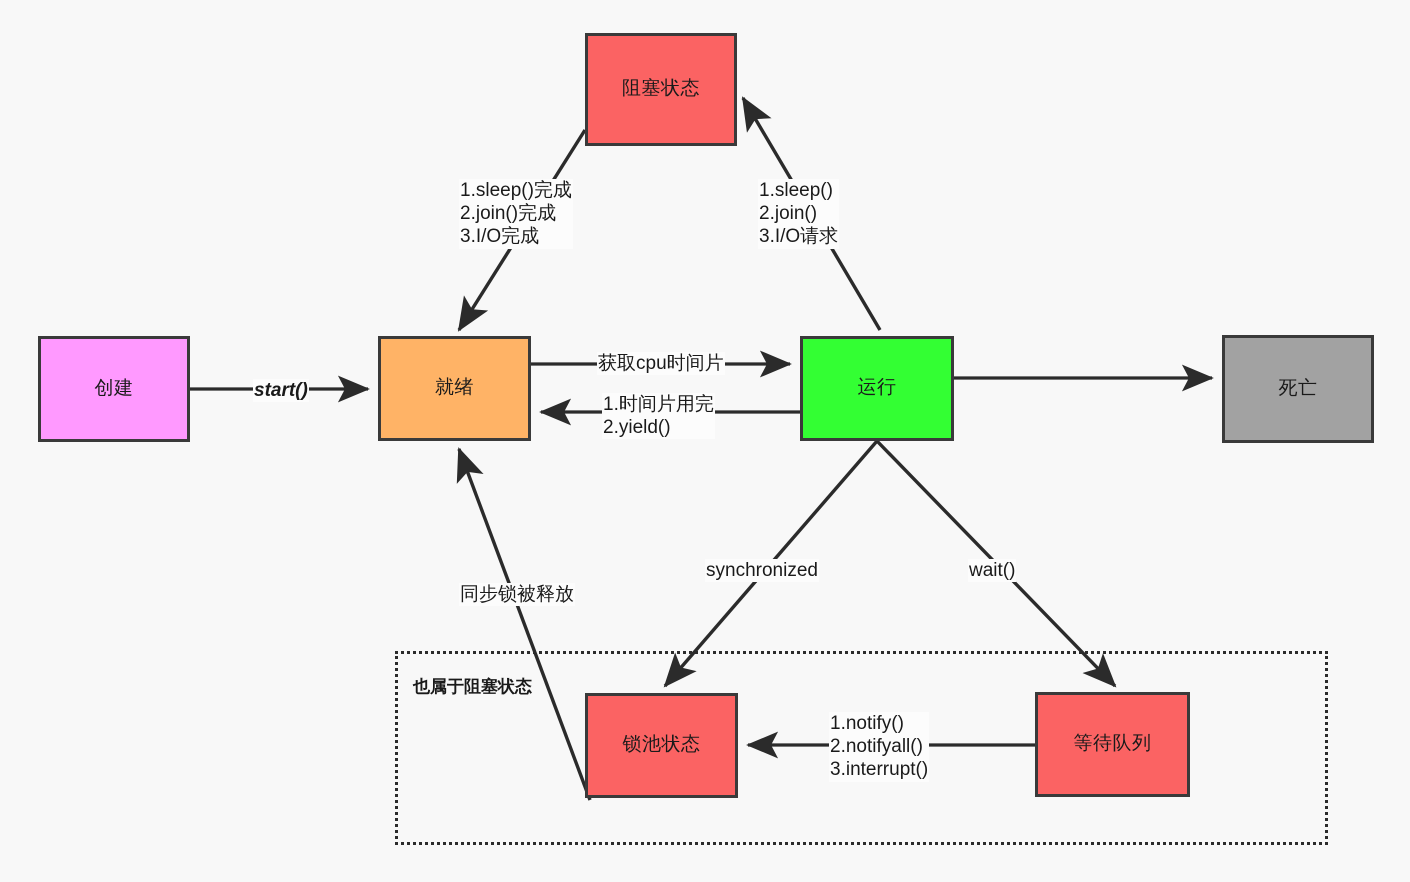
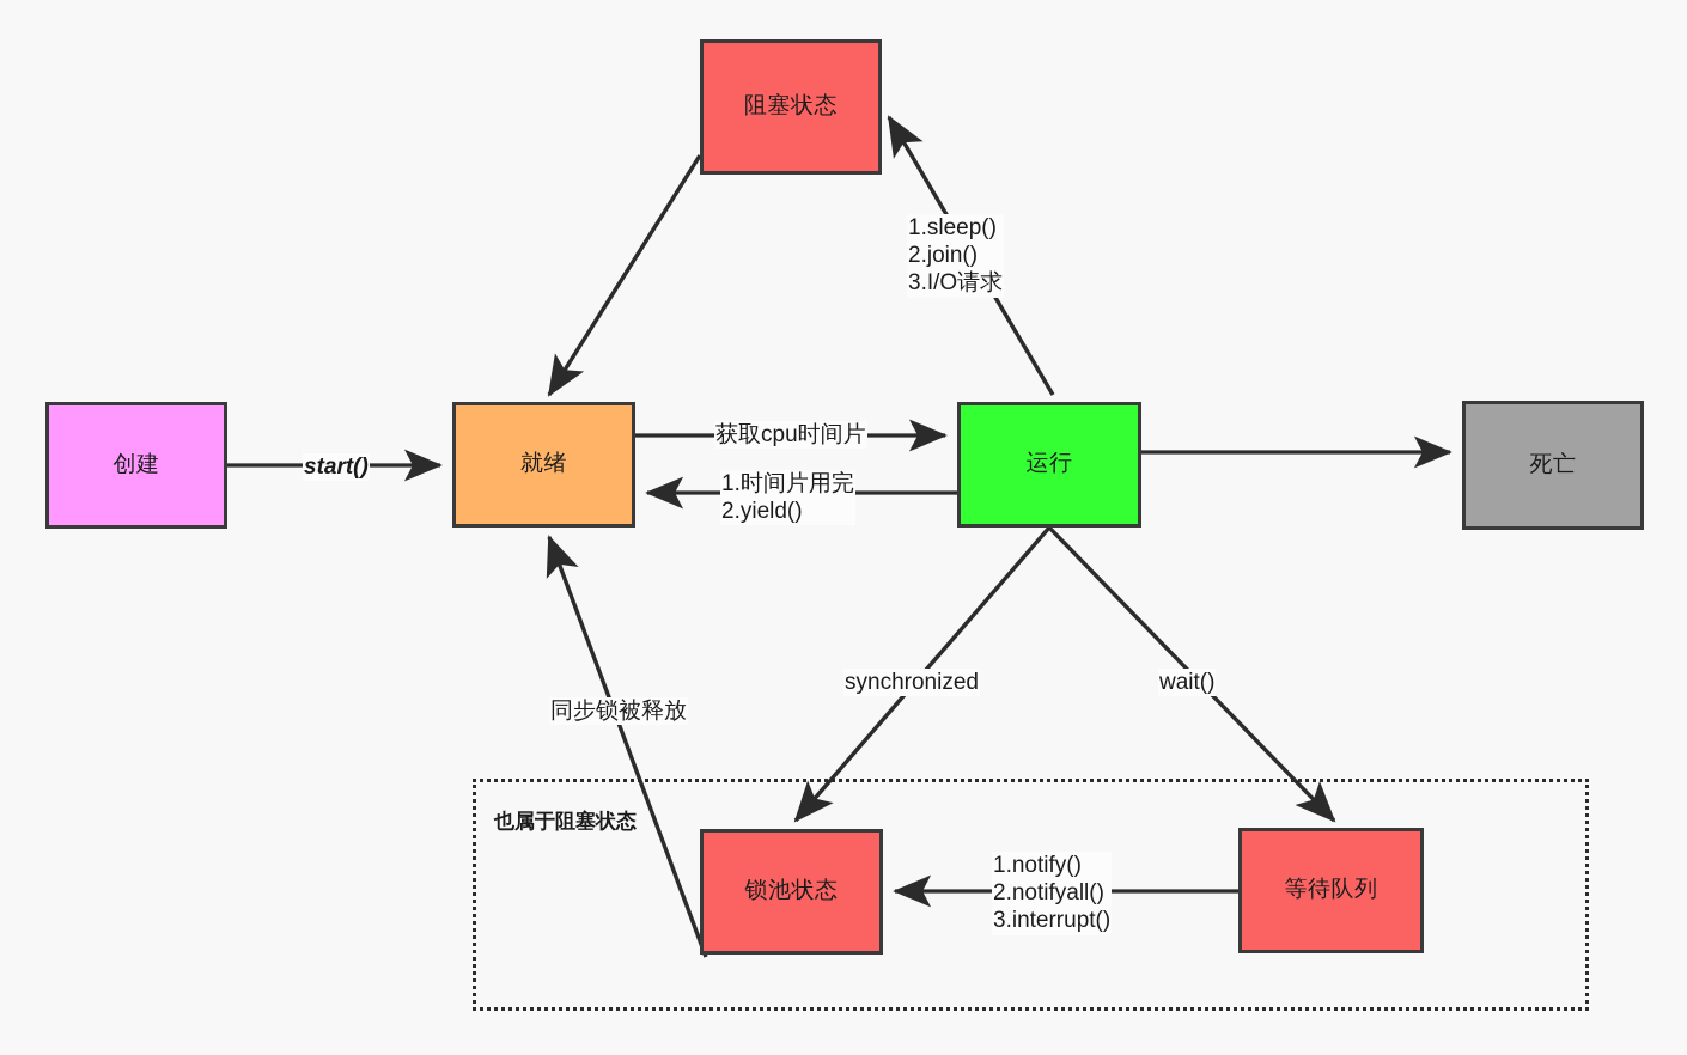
  也属于阻塞状态
  创建
  就绪
  运行
  死亡
  阻塞状态
  锁池状态
  等待队列
  start()
- 1.sleep()完成
- 2.join()完成
- 3.I/O完成
  1.sleep()
  2.join()
  3.I/O请求
  获取cpu时间片
  1.时间片用完
  2.yield()
  synchronized
  wait()
  同步锁被释放
  1.notify()
  2.notifyall()
  3.interrupt()
